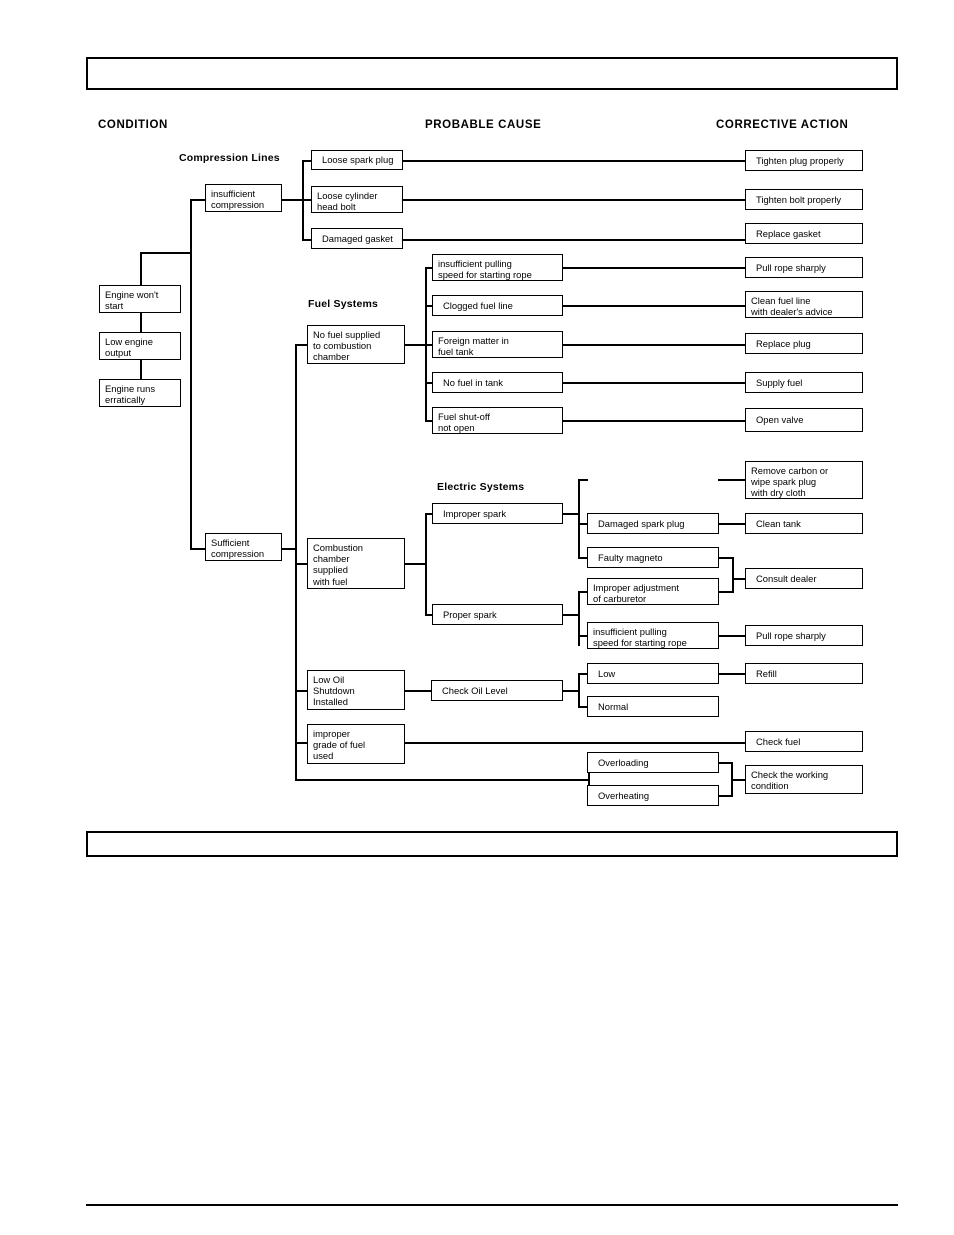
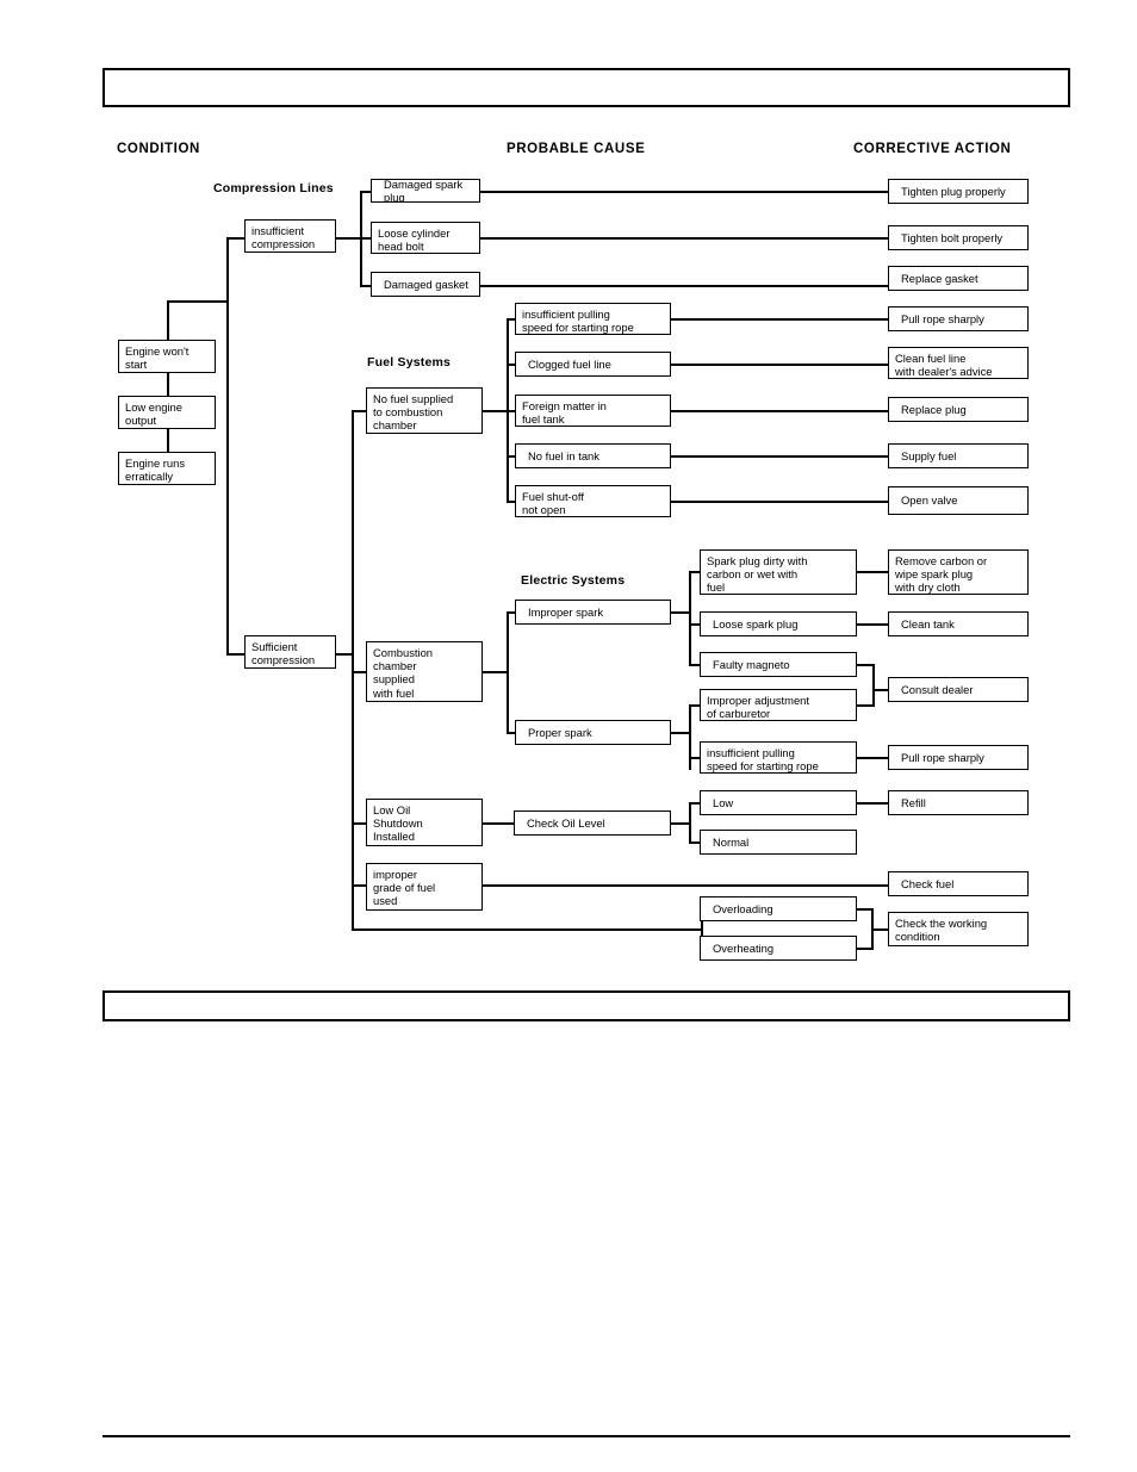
  CONDITION
  PROBABLE CAUSE
  CORRECTIVE ACTION
  Compression Lines
  Fuel Systems
  Electric Systems
  Engine won't
  start
  Low engine
  output
  Engine runs
  erratically
  insufficient
  compression
  Sufficient
  compression
  No fuel supplied
  to combustion
  chamber
  Combustion
  chamber
  supplied
  with fuel
  Low Oil
  Shutdown
  Installed
  improper
  grade of fuel
  used
- Loose spark plug
+ Damaged spark plug
  Loose cylinder
  head bolt
  Damaged gasket
  insufficient pulling
  speed for starting rope
  Clogged fuel line
  Foreign matter in
  fuel tank
  No fuel in tank
  Fuel shut-off
  not open
  Improper spark
  Proper spark
+ Spark plug dirty with
+ carbon or wet with
+ fuel
- Damaged spark plug
+ Loose spark plug
  Faulty magneto
  Improper adjustment
  of carburetor
  insufficient pulling
  speed for starting rope
  Check Oil Level
  Low
  Normal
  Overloading
  Overheating
  Tighten plug properly
  Tighten bolt properly
  Replace gasket
  Pull rope sharply
  Clean fuel line
  with dealer's advice
  Replace plug
  Supply fuel
  Open valve
  Remove carbon or
  wipe spark plug
  with dry cloth
  Clean tank
  Consult dealer
  Pull rope sharply
  Refill
  Check fuel
  Check the working
  condition
